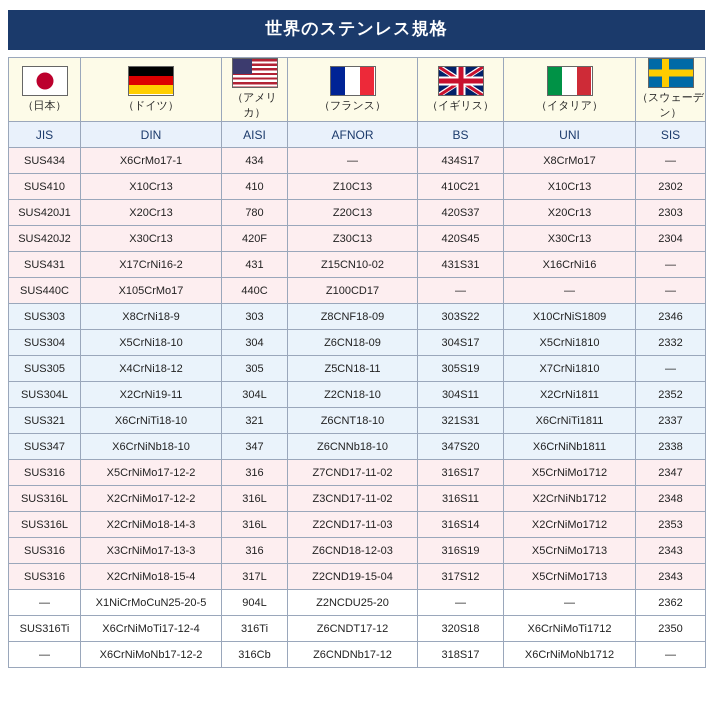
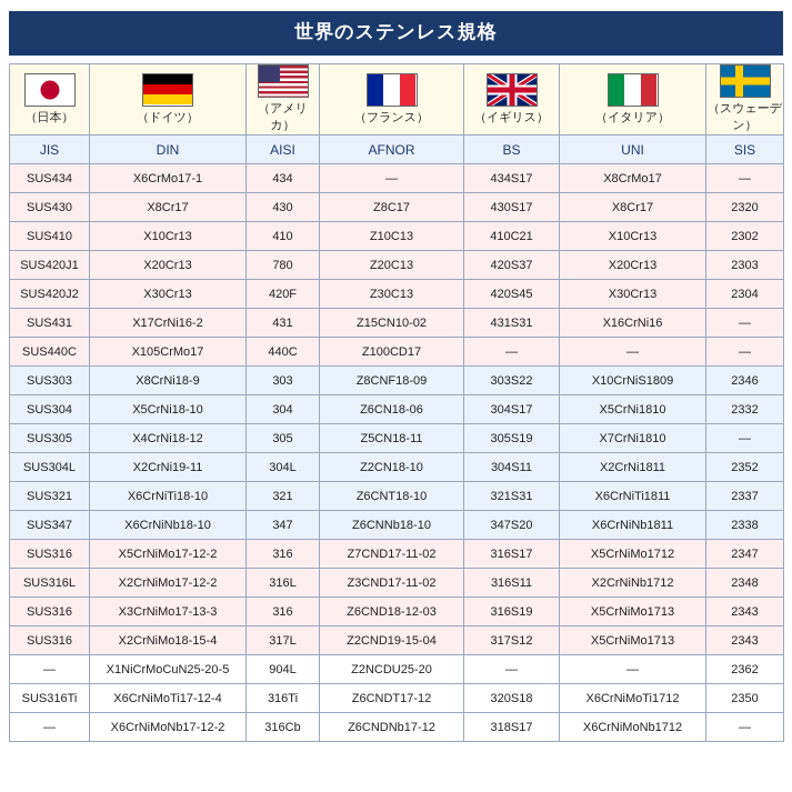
  世界のステンレス規格
  （日本）	（ドイツ）	（アメリカ）	（フランス）	（イギリス）	（イタリア）	（スウェーデン）
  JIS	DIN	AISI	AFNOR	BS	UNI	SIS
  SUS434	X6CrMo17-1	434	—	434S17	X8CrMo17	—
+ SUS430	X8Cr17	430	Z8C17	430S17	X8Cr17	2320
  SUS410	X10Cr13	410	Z10C13	410C21	X10Cr13	2302
  SUS420J1	X20Cr13	780	Z20C13	420S37	X20Cr13	2303
  SUS420J2	X30Cr13	420F	Z30C13	420S45	X30Cr13	2304
  SUS431	X17CrNi16-2	431	Z15CN10-02	431S31	X16CrNi16	—
  SUS440C	X105CrMo17	440C	Z100CD17	—	—	—
  SUS303	X8CrNi18-9	303	Z8CNF18-09	303S22	X10CrNiS1809	2346
- SUS304	X5CrNi18-10	304	Z6CN18-09	304S17	X5CrNi1810	2332
+ SUS304	X5CrNi18-10	304	Z6CN18-06	304S17	X5CrNi1810	2332
  SUS305	X4CrNi18-12	305	Z5CN18-11	305S19	X7CrNi1810	—
  SUS304L	X2CrNi19-11	304L	Z2CN18-10	304S11	X2CrNi1811	2352
  SUS321	X6CrNiTi18-10	321	Z6CNT18-10	321S31	X6CrNiTi1811	2337
  SUS347	X6CrNiNb18-10	347	Z6CNNb18-10	347S20	X6CrNiNb1811	2338
  SUS316	X5CrNiMo17-12-2	316	Z7CND17-11-02	316S17	X5CrNiMo1712	2347
  SUS316L	X2CrNiMo17-12-2	316L	Z3CND17-11-02	316S11	X2CrNiNb1712	2348
- SUS316L	X2CrNiMo18-14-3	316L	Z2CND17-11-03	316S14	X2CrNiMo1712	2353
  SUS316	X3CrNiMo17-13-3	316	Z6CND18-12-03	316S19	X5CrNiMo1713	2343
  SUS316	X2CrNiMo18-15-4	317L	Z2CND19-15-04	317S12	X5CrNiMo1713	2343
  —	X1NiCrMoCuN25-20-5	904L	Z2NCDU25-20	—	—	2362
  SUS316Ti	X6CrNiMoTi17-12-4	316Ti	Z6CNDT17-12	320S18	X6CrNiMoTi1712	2350
  —	X6CrNiMoNb17-12-2	316Cb	Z6CNDNb17-12	318S17	X6CrNiMoNb1712	—
